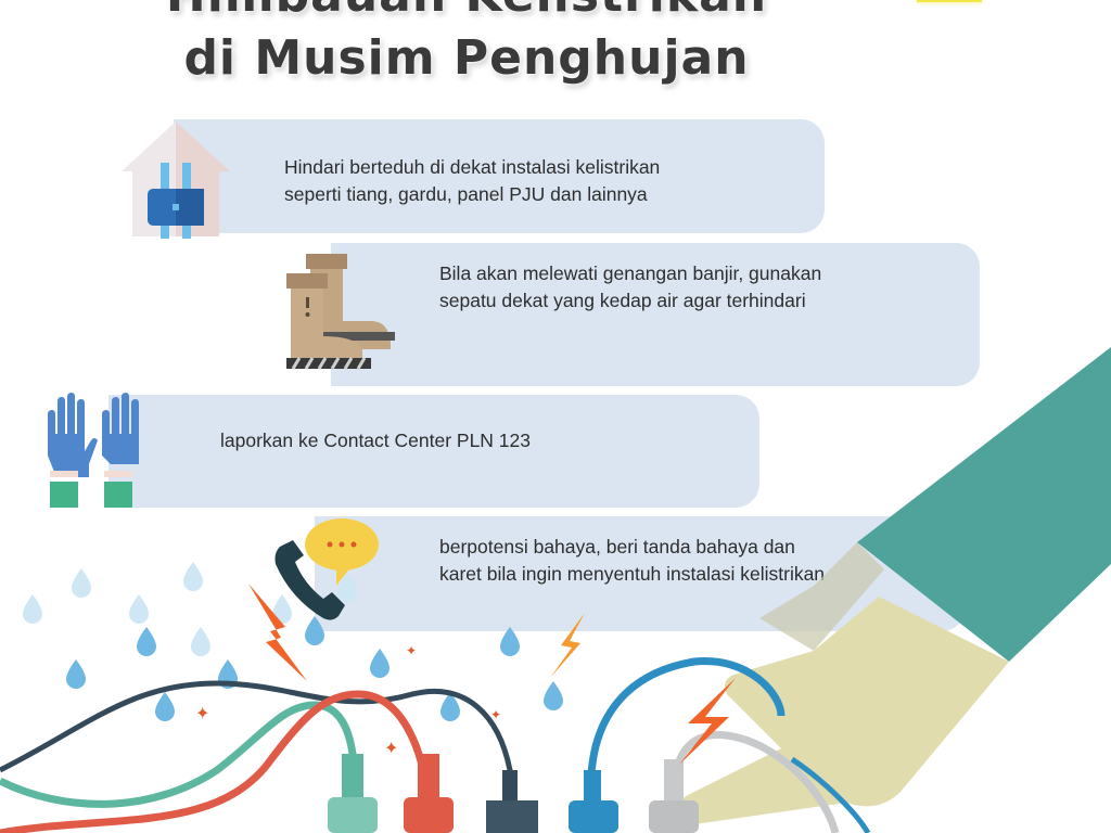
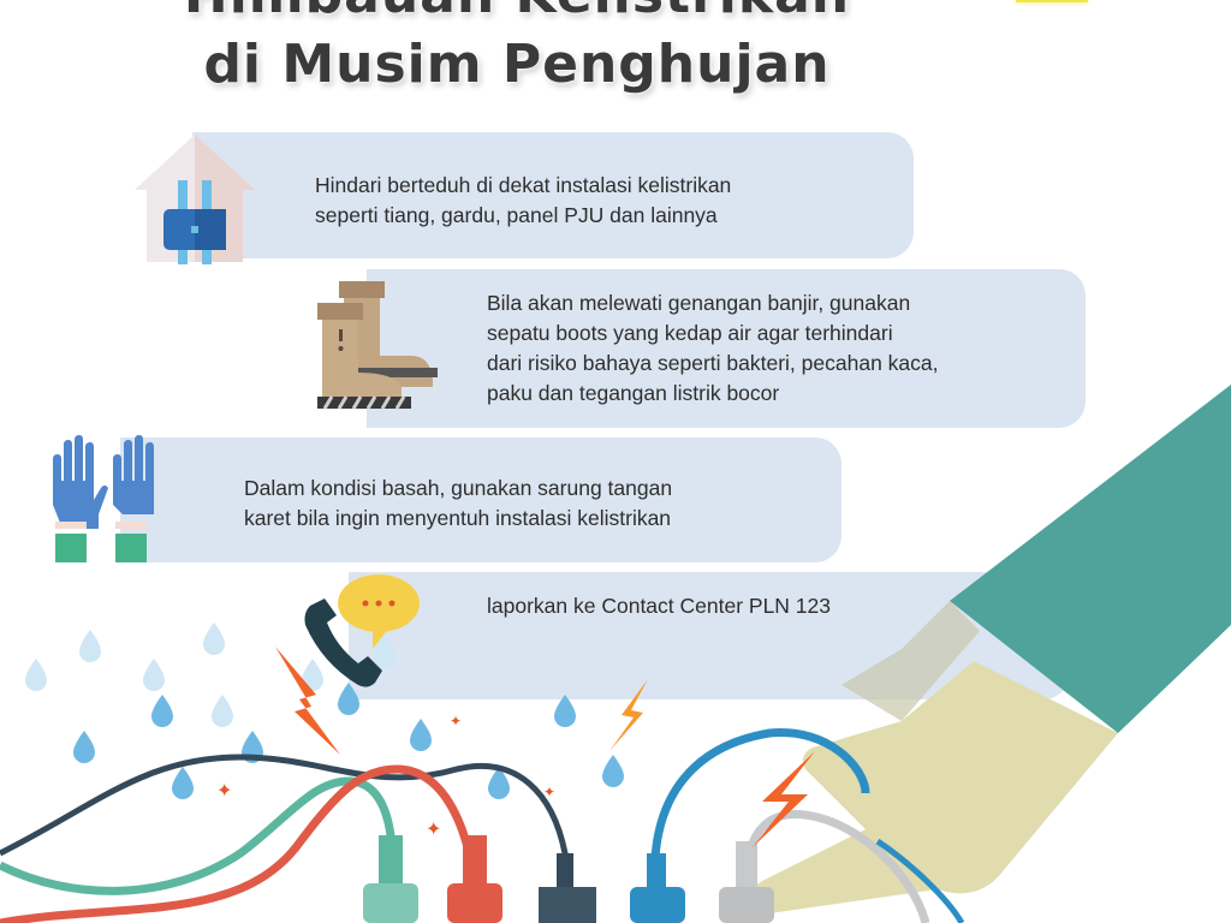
  di Musim Penghujan
  Hindari berteduh di dekat instalasi kelistrikan
  seperti tiang, gardu, panel PJU dan lainnya
  Bila akan melewati genangan banjir, gunakan
- sepatu dekat yang kedap air agar terhindari
+ sepatu boots yang kedap air agar terhindari
+ dari risiko bahaya seperti bakteri, pecahan kaca,
+ paku dan tegangan listrik bocor
+ Dalam kondisi basah, gunakan sarung tangan
- laporkan ke Contact Center PLN 123
+ karet bila ingin menyentuh instalasi kelistrikan
- berpotensi bahaya, beri tanda bahaya dan
- karet bila ingin menyentuh instalasi kelistrikan
+ laporkan ke Contact Center PLN 123
  ✦
  ✦
  ✦
  ✦
